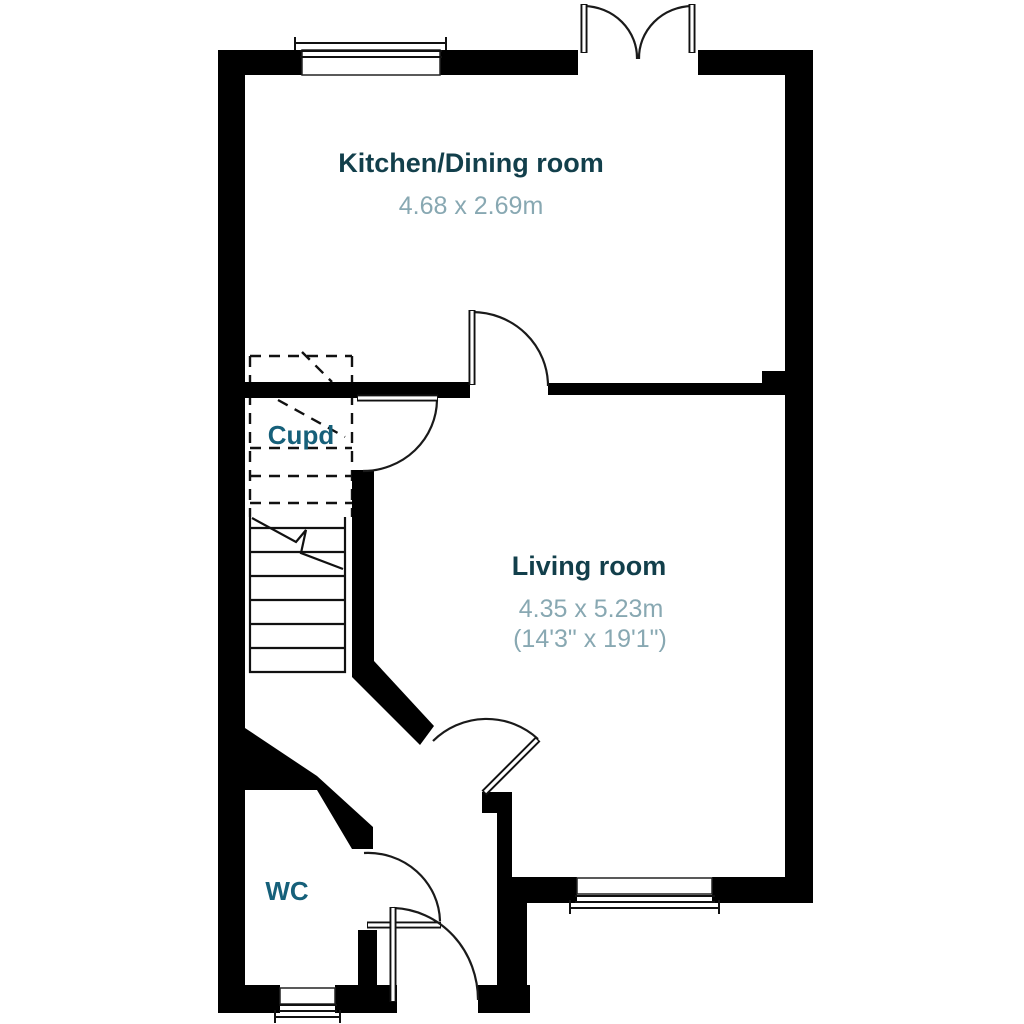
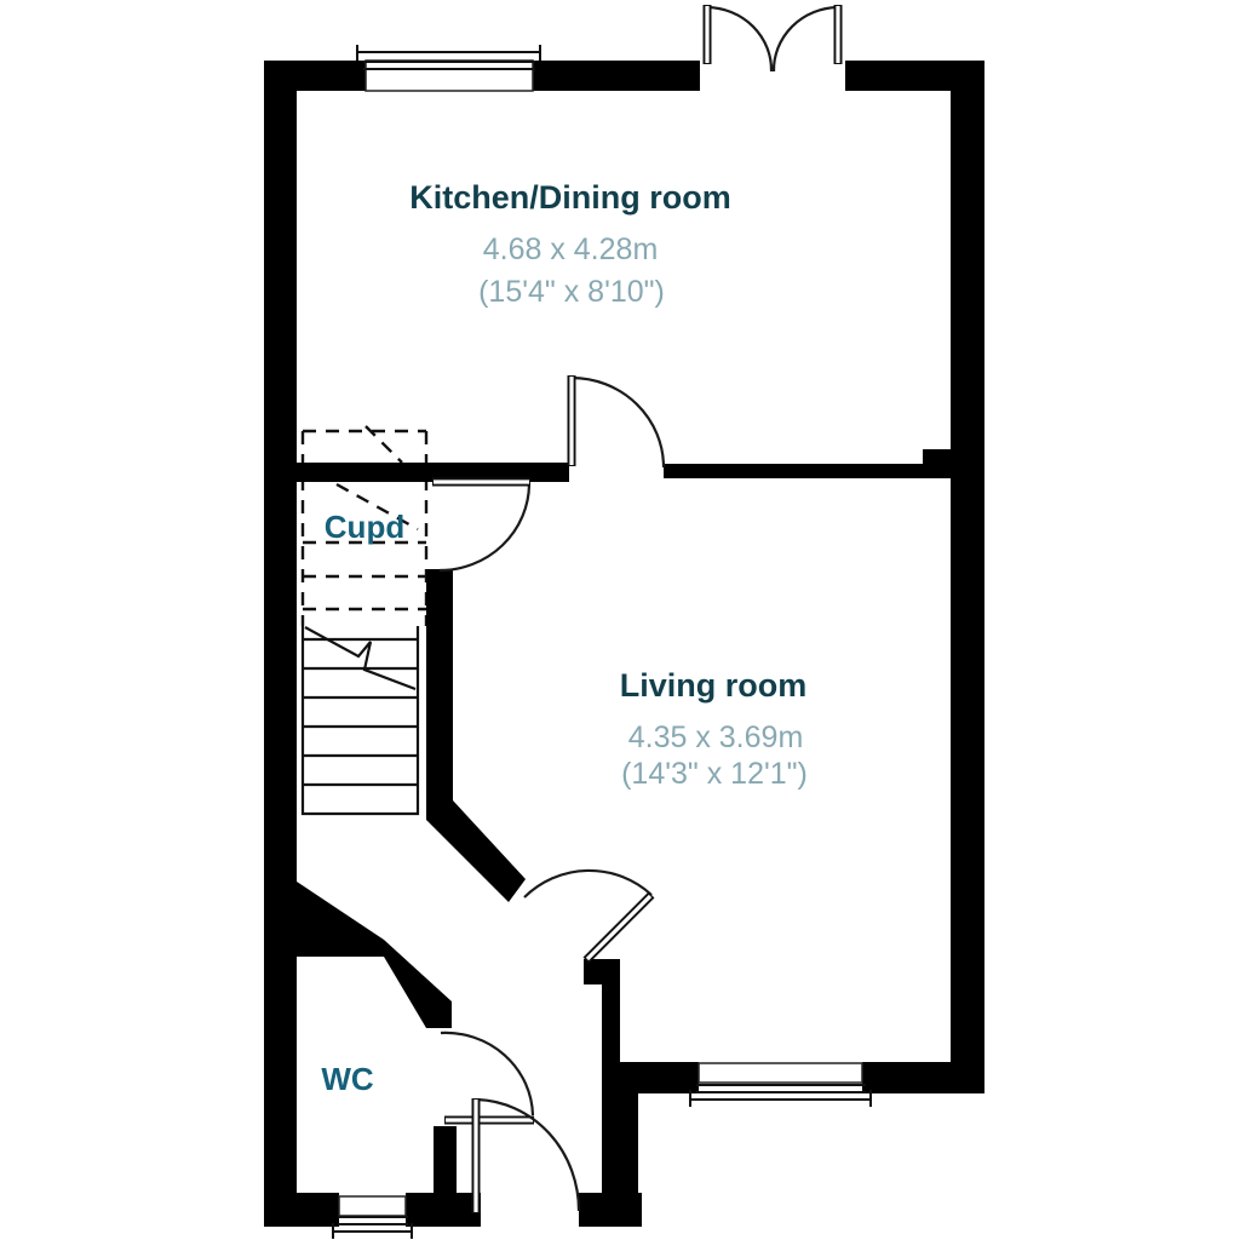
  Kitchen/Dining room
- 4.68 x 2.69m
+ 4.68 x 4.28m
+ (15'4" x 8'10")
  Living room
- 4.35 x 5.23m
+ 4.35 x 3.69m
- (14'3" x 19'1")
+ (14'3" x 12'1")
  Cupd
  WC
